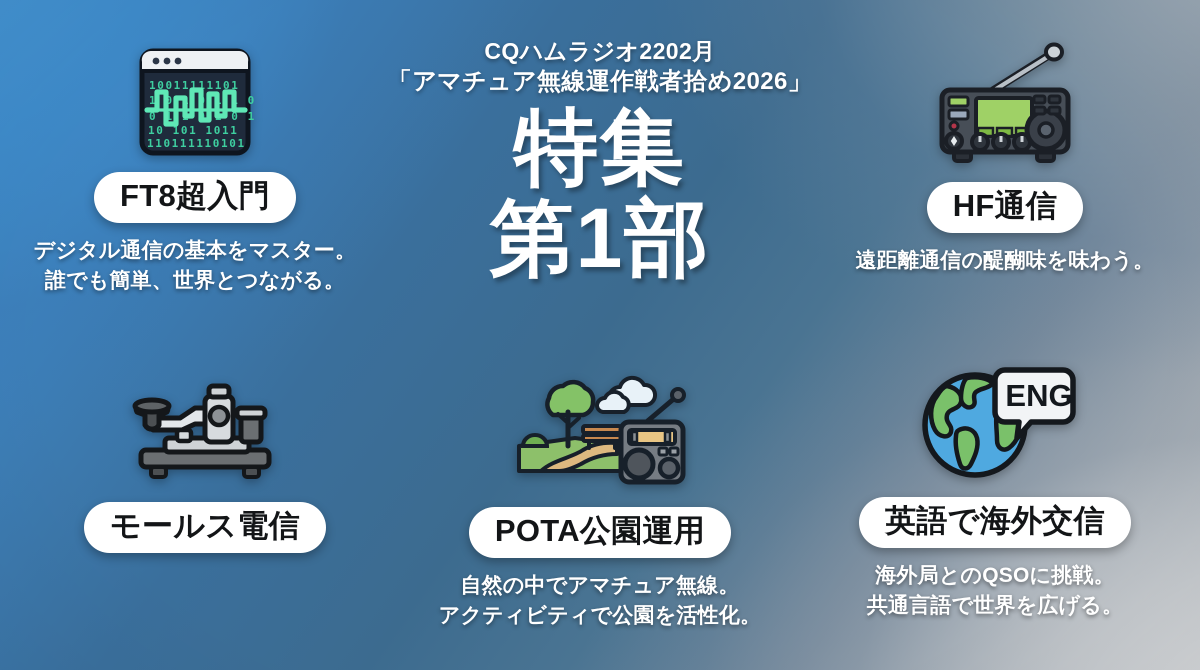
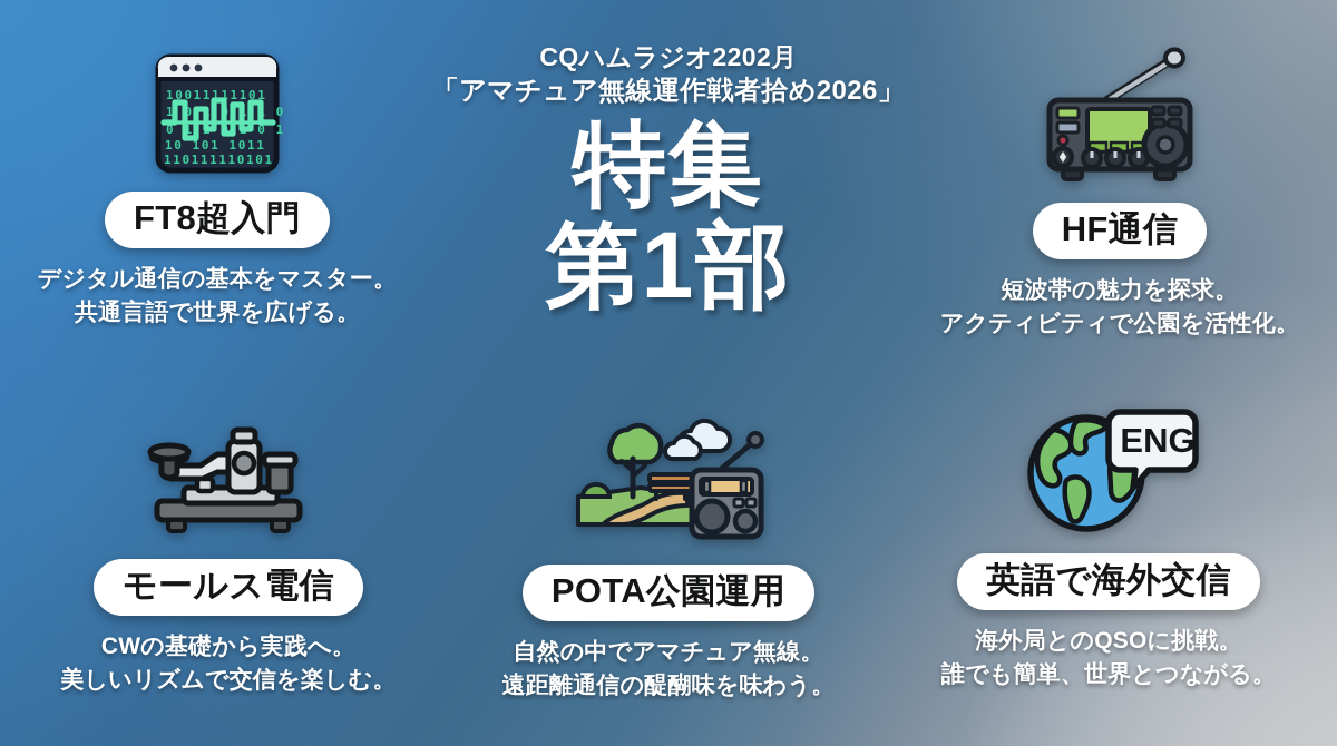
  CQハムラジオ2202月
  「アマチュア無線運作戦者拾め2026」
  特集
  第1部
  10011111101
  10 101 1011
  110111110101
  FT8超入門
  デジタル通信の基本をマスター。
- 誰でも簡単、世界とつながる。
+ 共通言語で世界を広げる。
  HF通信
+ 短波帯の魅力を探求。
- 遠距離通信の醍醐味を味わう。
+ アクティビティで公園を活性化。
  モールス電信
+ CWの基礎から実践へ。
+ 美しいリズムで交信を楽しむ。
  POTA公園運用
  自然の中でアマチュア無線。
- アクティビティで公園を活性化。
+ 遠距離通信の醍醐味を味わう。
  ENG
  英語で海外交信
  海外局とのQSOに挑戦。
- 共通言語で世界を広げる。
+ 誰でも簡単、世界とつながる。
